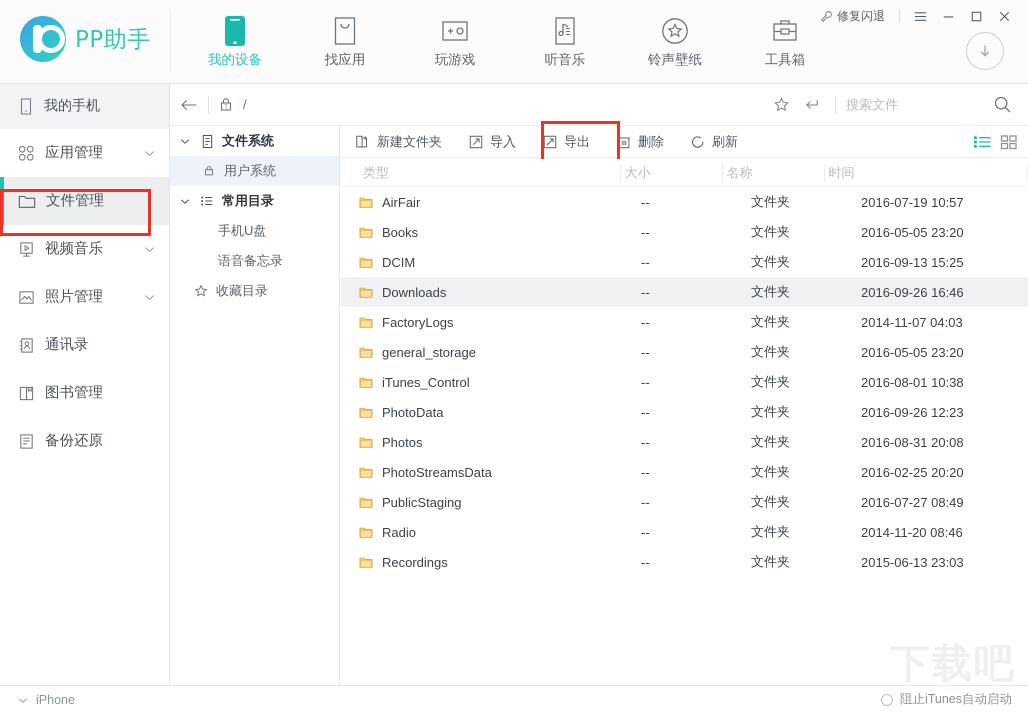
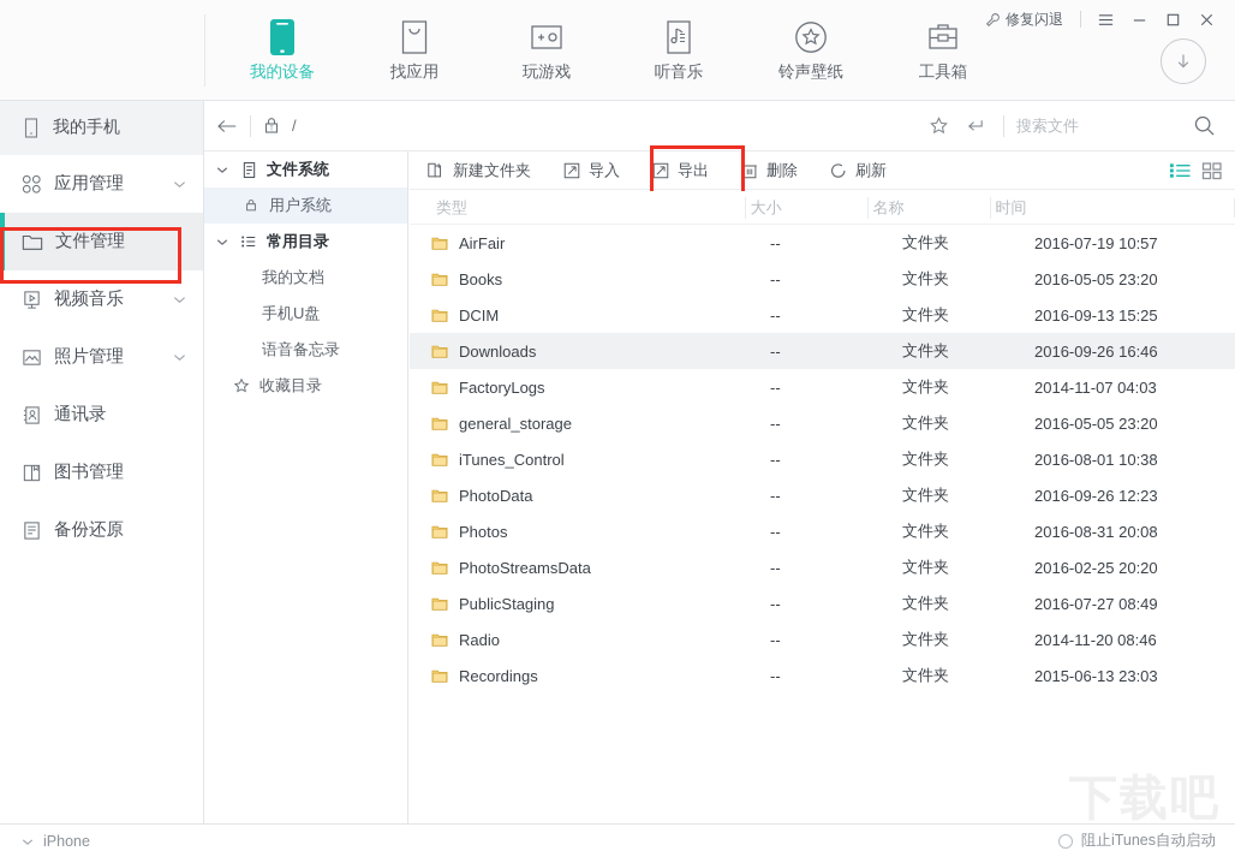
- PP助手
  我的设备
  找应用
  玩游戏
  听音乐
  铃声壁纸
  工具箱
  修复闪退
  我的手机
  应用管理
  文件管理
  视频音乐
  照片管理
  通讯录
  图书管理
  备份还原
  /
  搜索文件
  文件系统
  用户系统
  常用目录
+ 我的文档
  手机U盘
  语音备忘录
  收藏目录
  新建文件夹
  导入
  导出
  删除
  刷新
  类型
  大小
  名称
  时间
  AirFair
  --
  文件夹
  2016-07-19 10:57
  Books
  --
  文件夹
  2016-05-05 23:20
  DCIM
  --
  文件夹
  2016-09-13 15:25
  Downloads
  --
  文件夹
  2016-09-26 16:46
  FactoryLogs
  --
  文件夹
  2014-11-07 04:03
  general_storage
  --
  文件夹
  2016-05-05 23:20
  iTunes_Control
  --
  文件夹
  2016-08-01 10:38
  PhotoData
  --
  文件夹
  2016-09-26 12:23
  Photos
  --
  文件夹
  2016-08-31 20:08
  PhotoStreamsData
  --
  文件夹
  2016-02-25 20:20
  PublicStaging
  --
  文件夹
  2016-07-27 08:49
  Radio
  --
  文件夹
  2014-11-20 08:46
  Recordings
  --
  文件夹
  2015-06-13 23:03
  iPhone
  阻止iTunes自动启动
  下载吧
